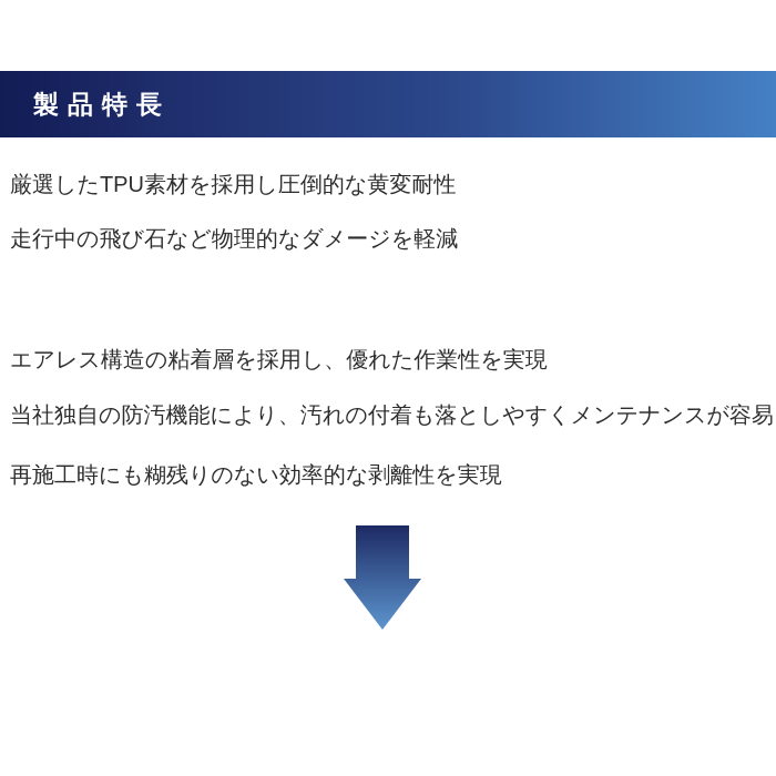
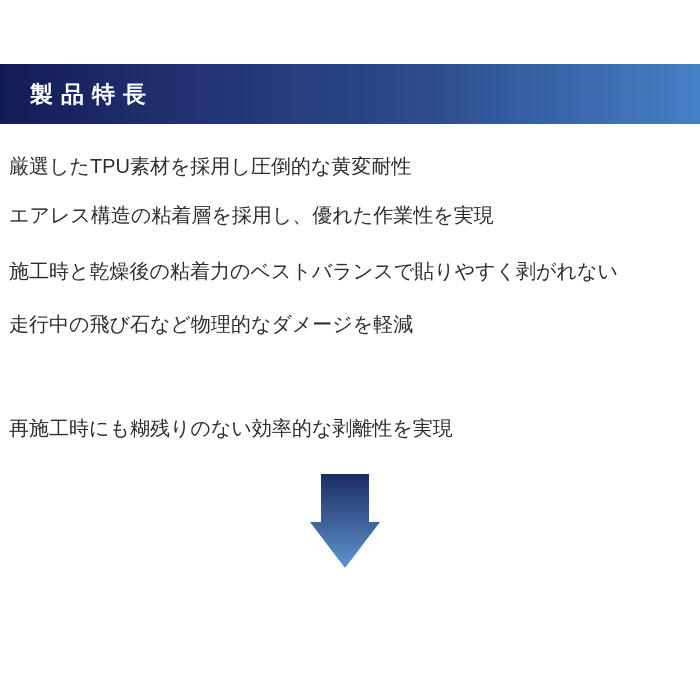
  製品特長
  厳選したTPU素材を採用し圧倒的な黄変耐性
- 走行中の飛び石など物理的なダメージを軽減
+ エアレス構造の粘着層を採用し、優れた作業性を実現
+ 施工時と乾燥後の粘着力のベストバランスで貼りやすく剥がれない
- エアレス構造の粘着層を採用し、優れた作業性を実現
+ 走行中の飛び石など物理的なダメージを軽減
- 当社独自の防汚機能により、汚れの付着も落としやすくメンテナンスが容易
  再施工時にも糊残りのない効率的な剥離性を実現
